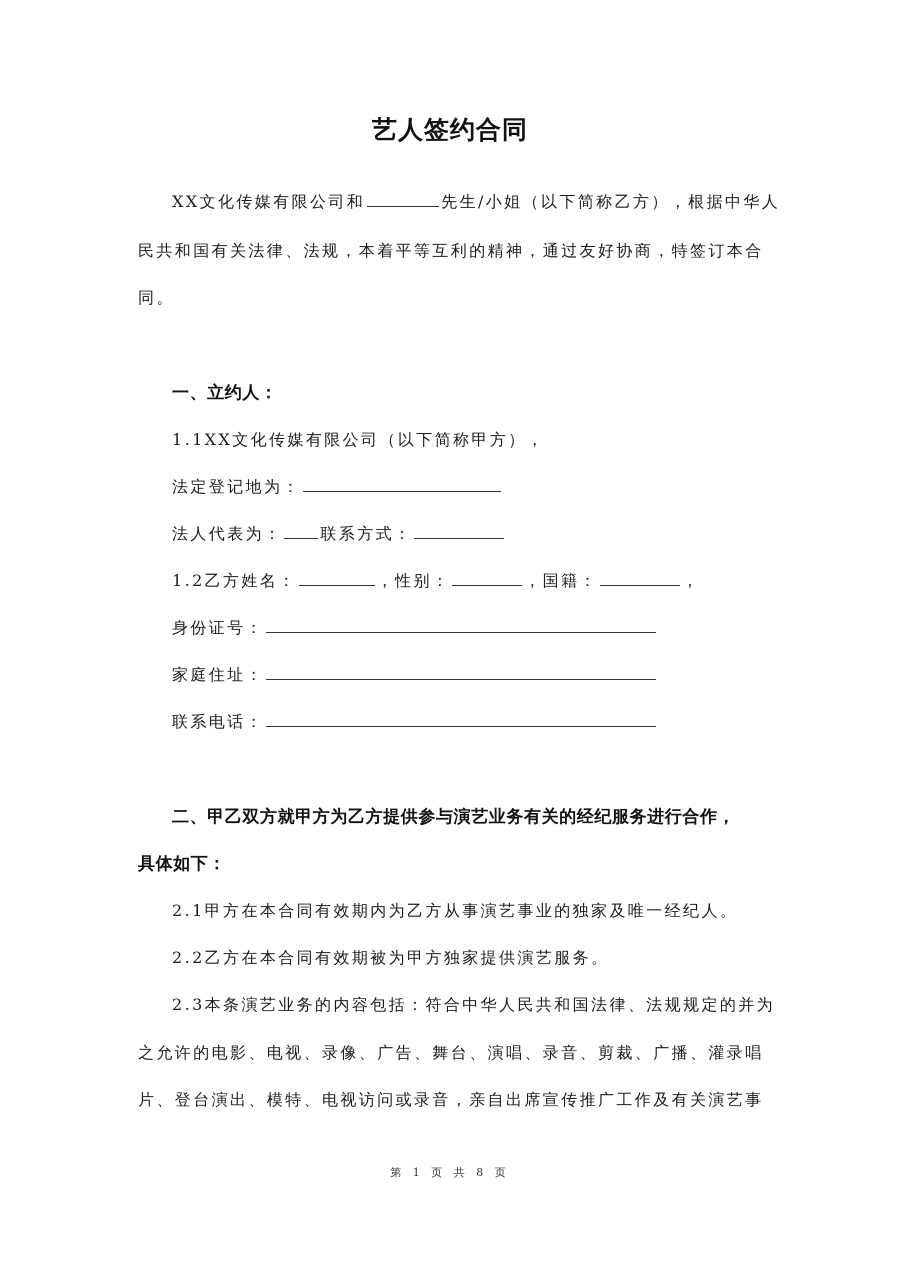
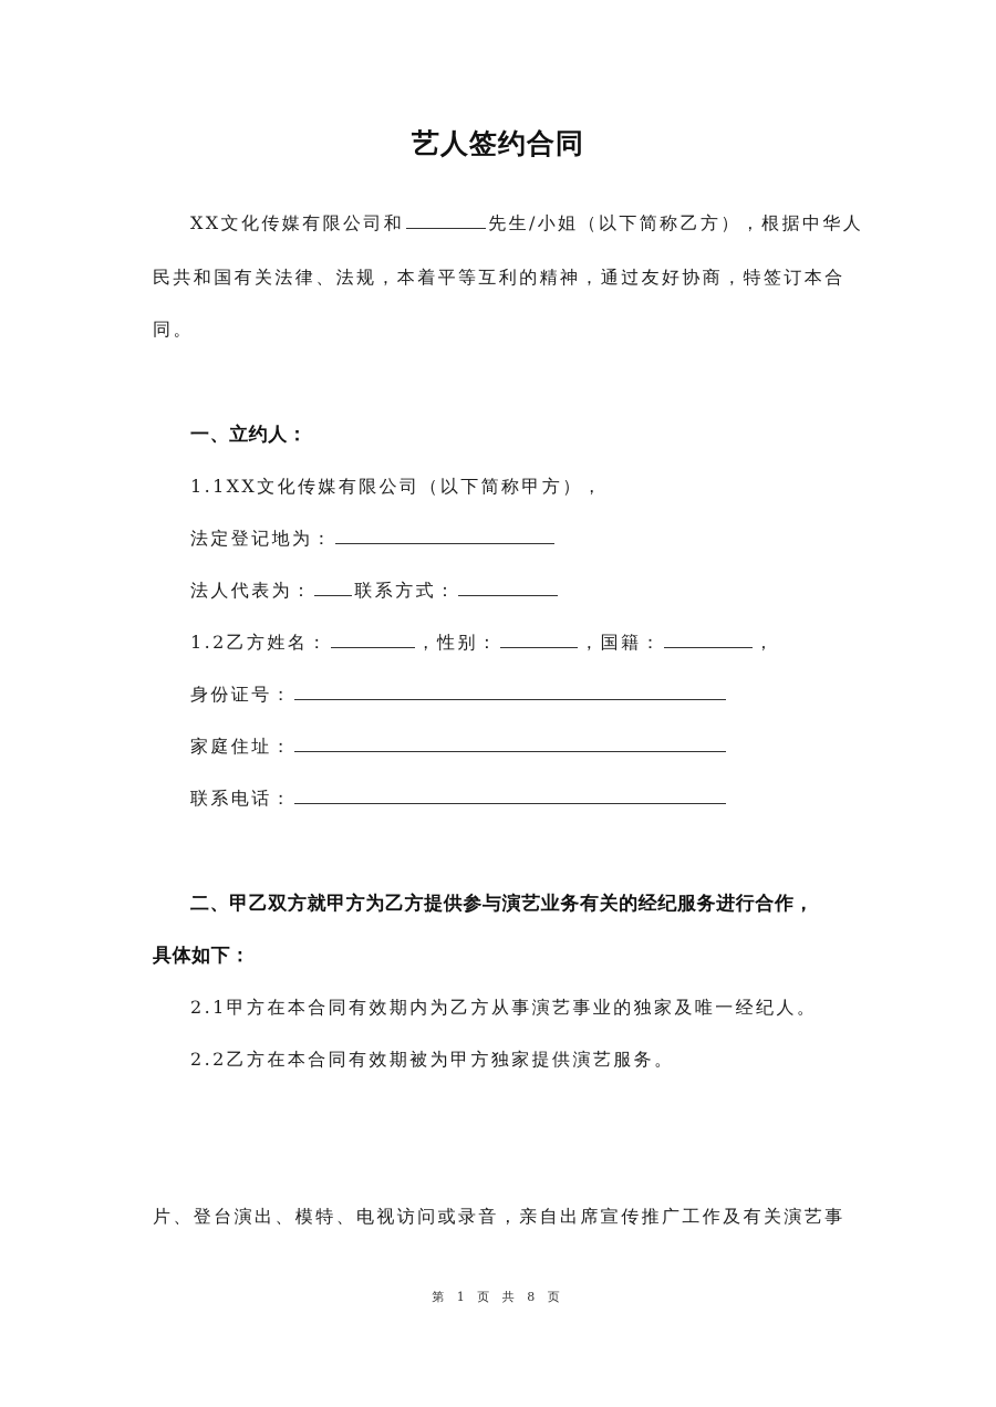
  艺人签约合同
  XX文化传媒有限公司和 先生/小姐（以下简称乙方），根据中华人
  民共和国有关法律、法规，本着平等互利的精神，通过友好协商，特签订本合
  同。
  一、立约人：
  1.1XX文化传媒有限公司（以下简称甲方），
  法定登记地为：
  法人代表为： 联系方式：
  1.2乙方姓名： ，性别： ，国籍： ，
  身份证号：
  家庭住址：
  联系电话：
  二、甲乙双方就甲方为乙方提供参与演艺业务有关的经纪服务进行合作，
  具体如下：
  2.1甲方在本合同有效期内为乙方从事演艺事业的独家及唯一经纪人。
  2.2乙方在本合同有效期被为甲方独家提供演艺服务。
- 2.3本条演艺业务的内容包括：符合中华人民共和国法律、法规规定的并为
- 之允许的电影、电视、录像、广告、舞台、演唱、录音、剪裁、广播、灌录唱
  片、登台演出、模特、电视访问或录音，亲自出席宣传推广工作及有关演艺事
  第 1 页 共 8 页
